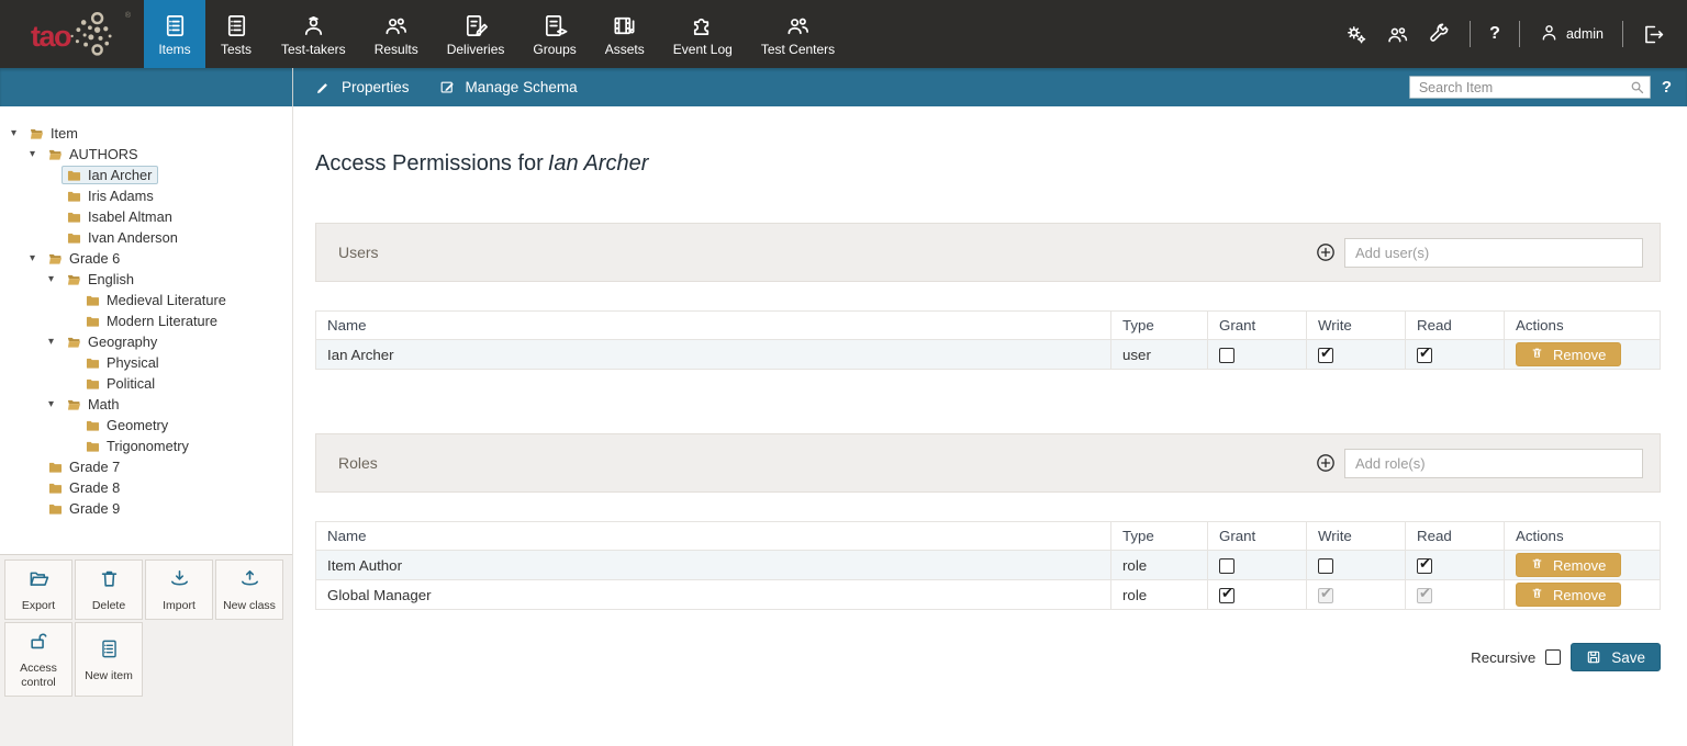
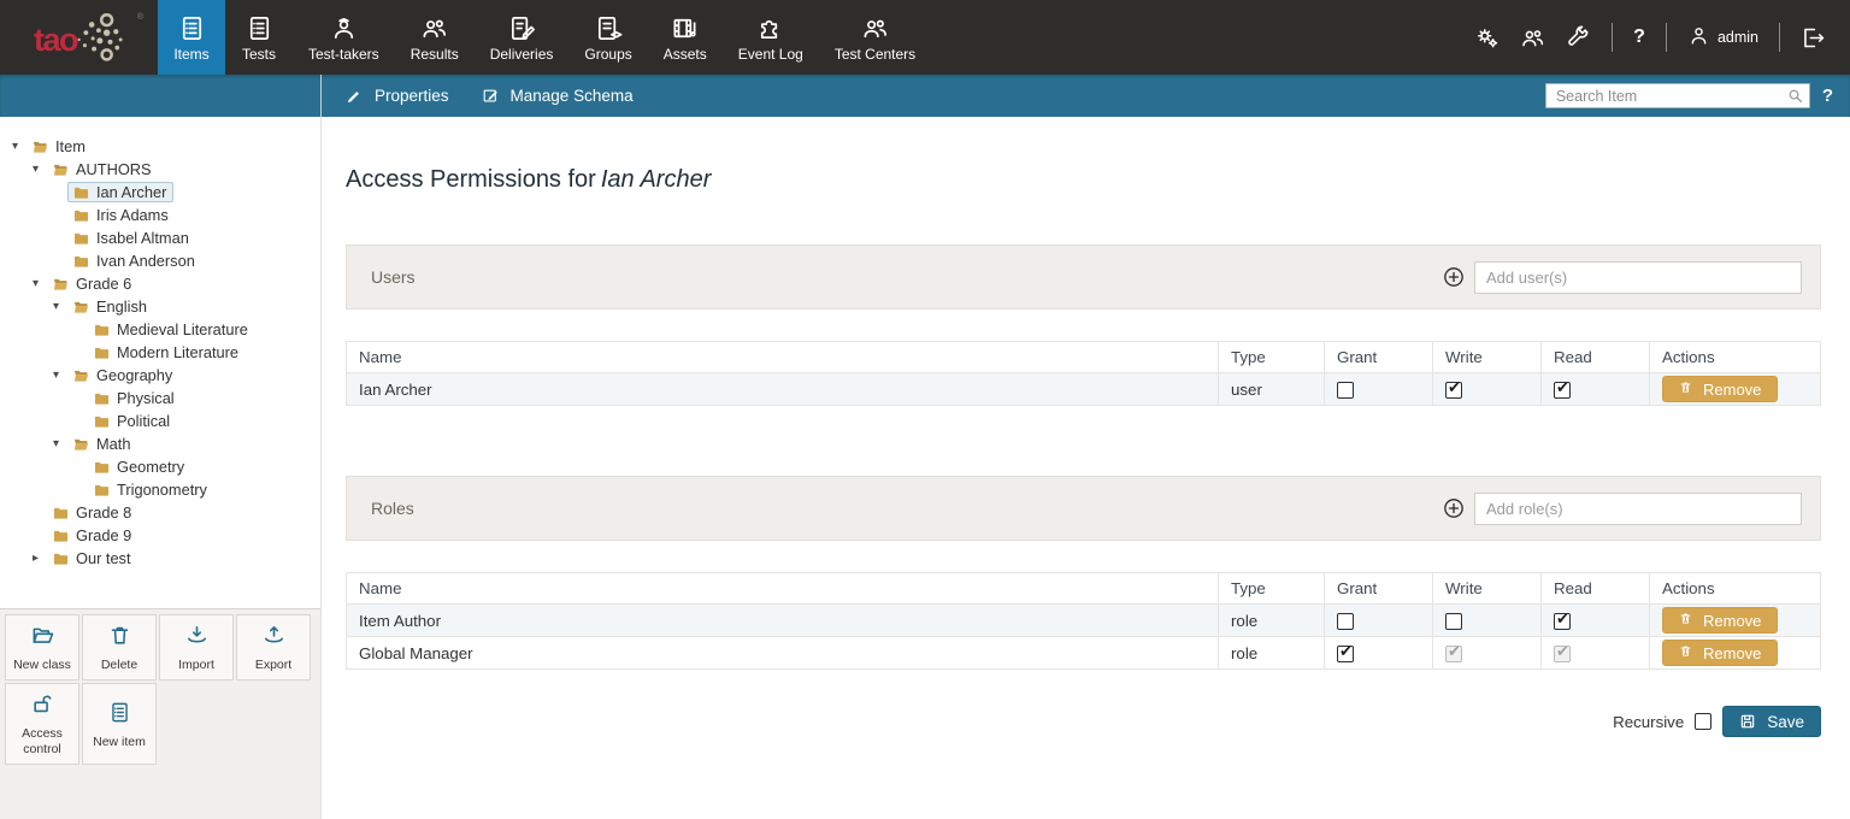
  tao
  Items
  Tests
  Test-takers
  Results
  Deliveries
  Groups
  Assets
  Event Log
  Test Centers
  ?
  admin
  Properties
  Manage Schema
  Search Item
  ?
  ▾
  Item
  ▾
  AUTHORS
  Ian Archer
  Iris Adams
  Isabel Altman
  Ivan Anderson
  ▾
  Grade 6
  ▾
  English
  Medieval Literature
  Modern Literature
  ▾
  Geography
  Physical
  Political
  ▾
  Math
  Geometry
  Trigonometry
- Grade 7
  Grade 8
  Grade 9
+ ▸
+ Our test
- Export
+ New class
  Delete
  Import
- New class
+ Export
  Access control
  New item
  Access Permissions for Ian Archer
  Users
  Add user(s)
  Name	Type	Grant	Write	Read	Actions
  Ian Archer	user				Remove
  Roles
  Add role(s)
  Name	Type	Grant	Write	Read	Actions
  Item Author	role				Remove
  Global Manager	role				Remove
  Recursive
  Save
